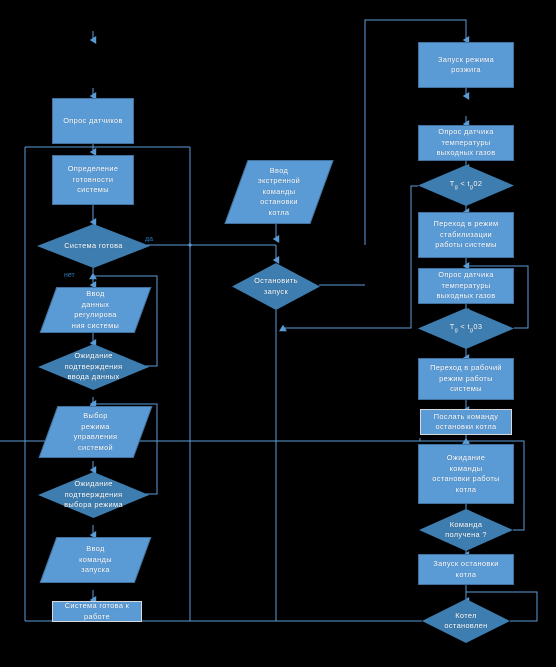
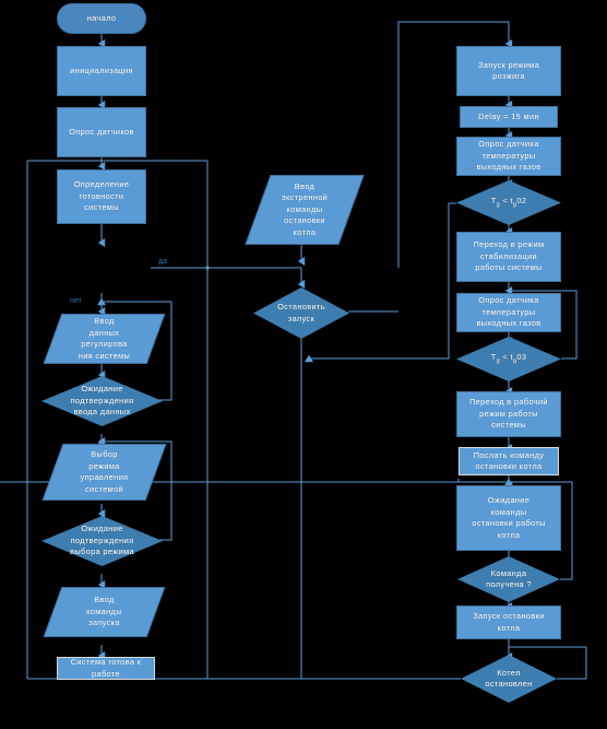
+ начало
+ инициализация
  Опрос датчиков
  Определение
  готовности
  системы
- Система готова
  Ввод
  данных
  регулирова
  ния системы
  Ожидание
  подтверждения
  ввода данных
  Выбор
  режима
  управления
  системой
  Ожидание
  подтверждения
  выбора режима
  Ввод
  команды
  запуска
  Система готова к
  работе
  Ввод
  экстренной
  команды
  остановки
  котла
  Остановить
  запуск
  Запуск режима
  розжига
+ Delay = 15 мин
  Опрос датчика
  температуры
  выходных газов
  T < t 02
  Переход в режим
  стабилизации
  работы системы
  Опрос датчика
  температуры
  выходных газов
  T < t 03
  Переход в рабочий
  режим работы
  системы
  Послать команду
  остановки котла
  Ожидание
  команды
  остановки работы
  котла
  Команда
  получена ?
  Запуск остановки
  котла
  Котел
  остановлен
